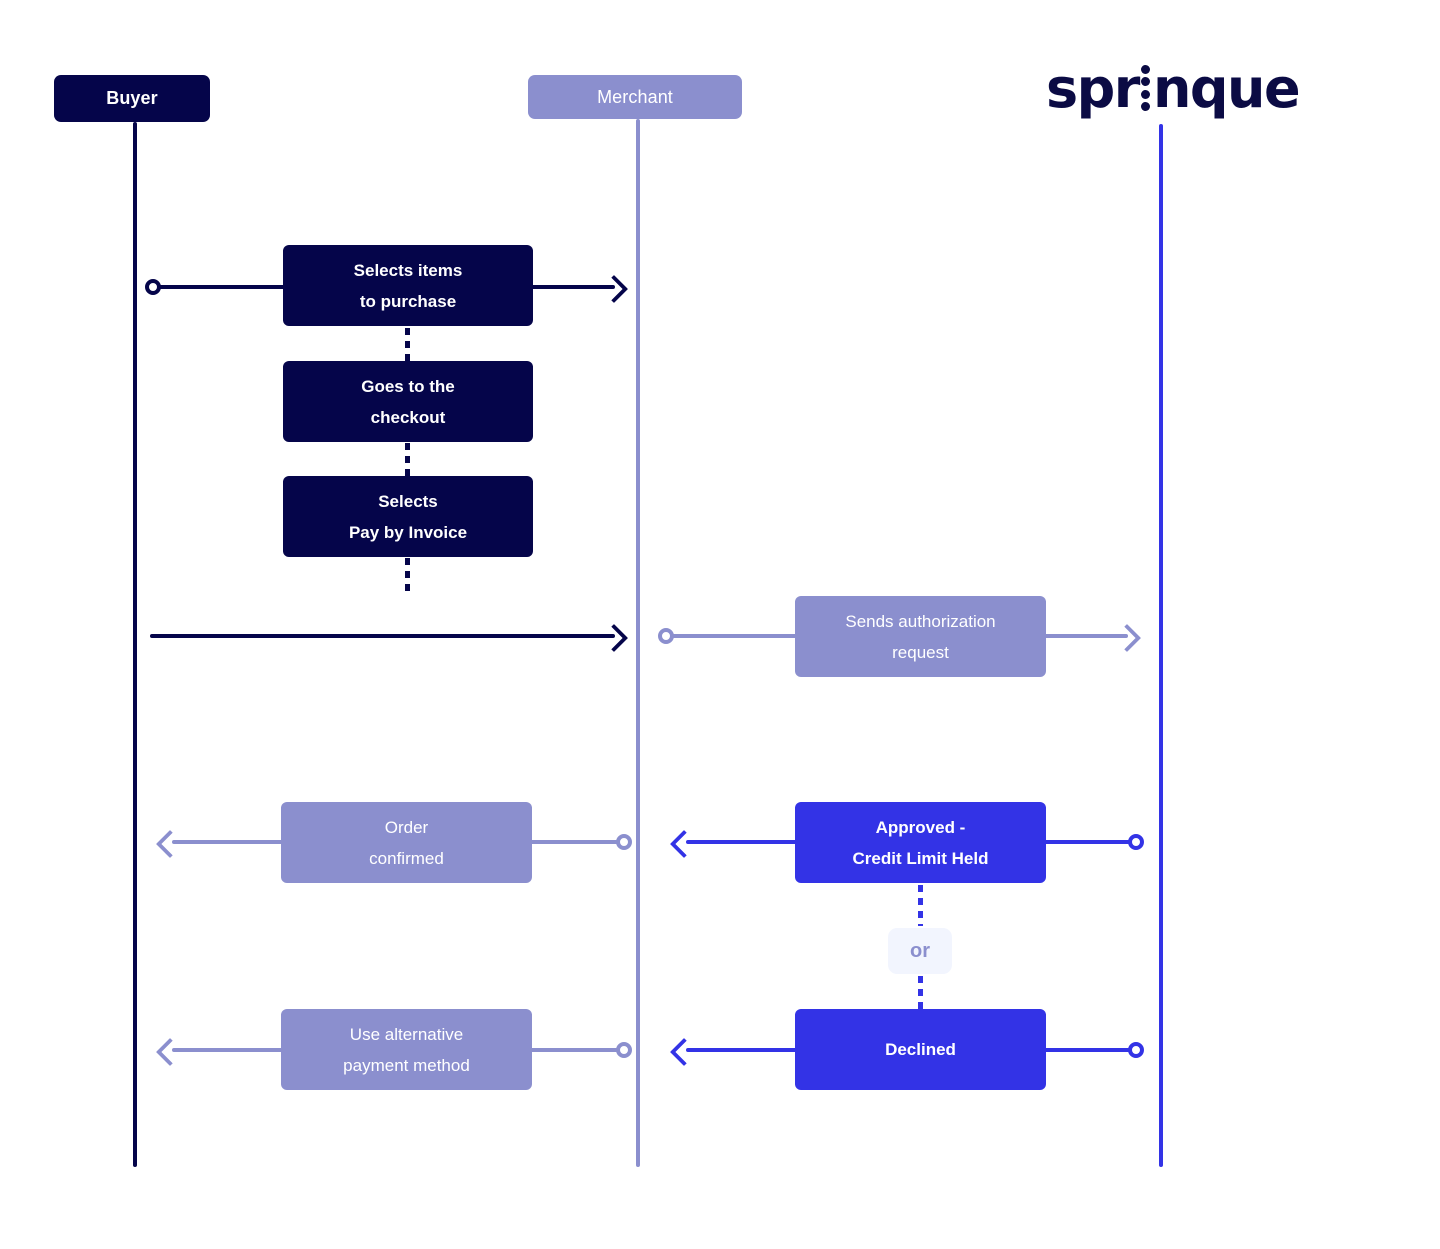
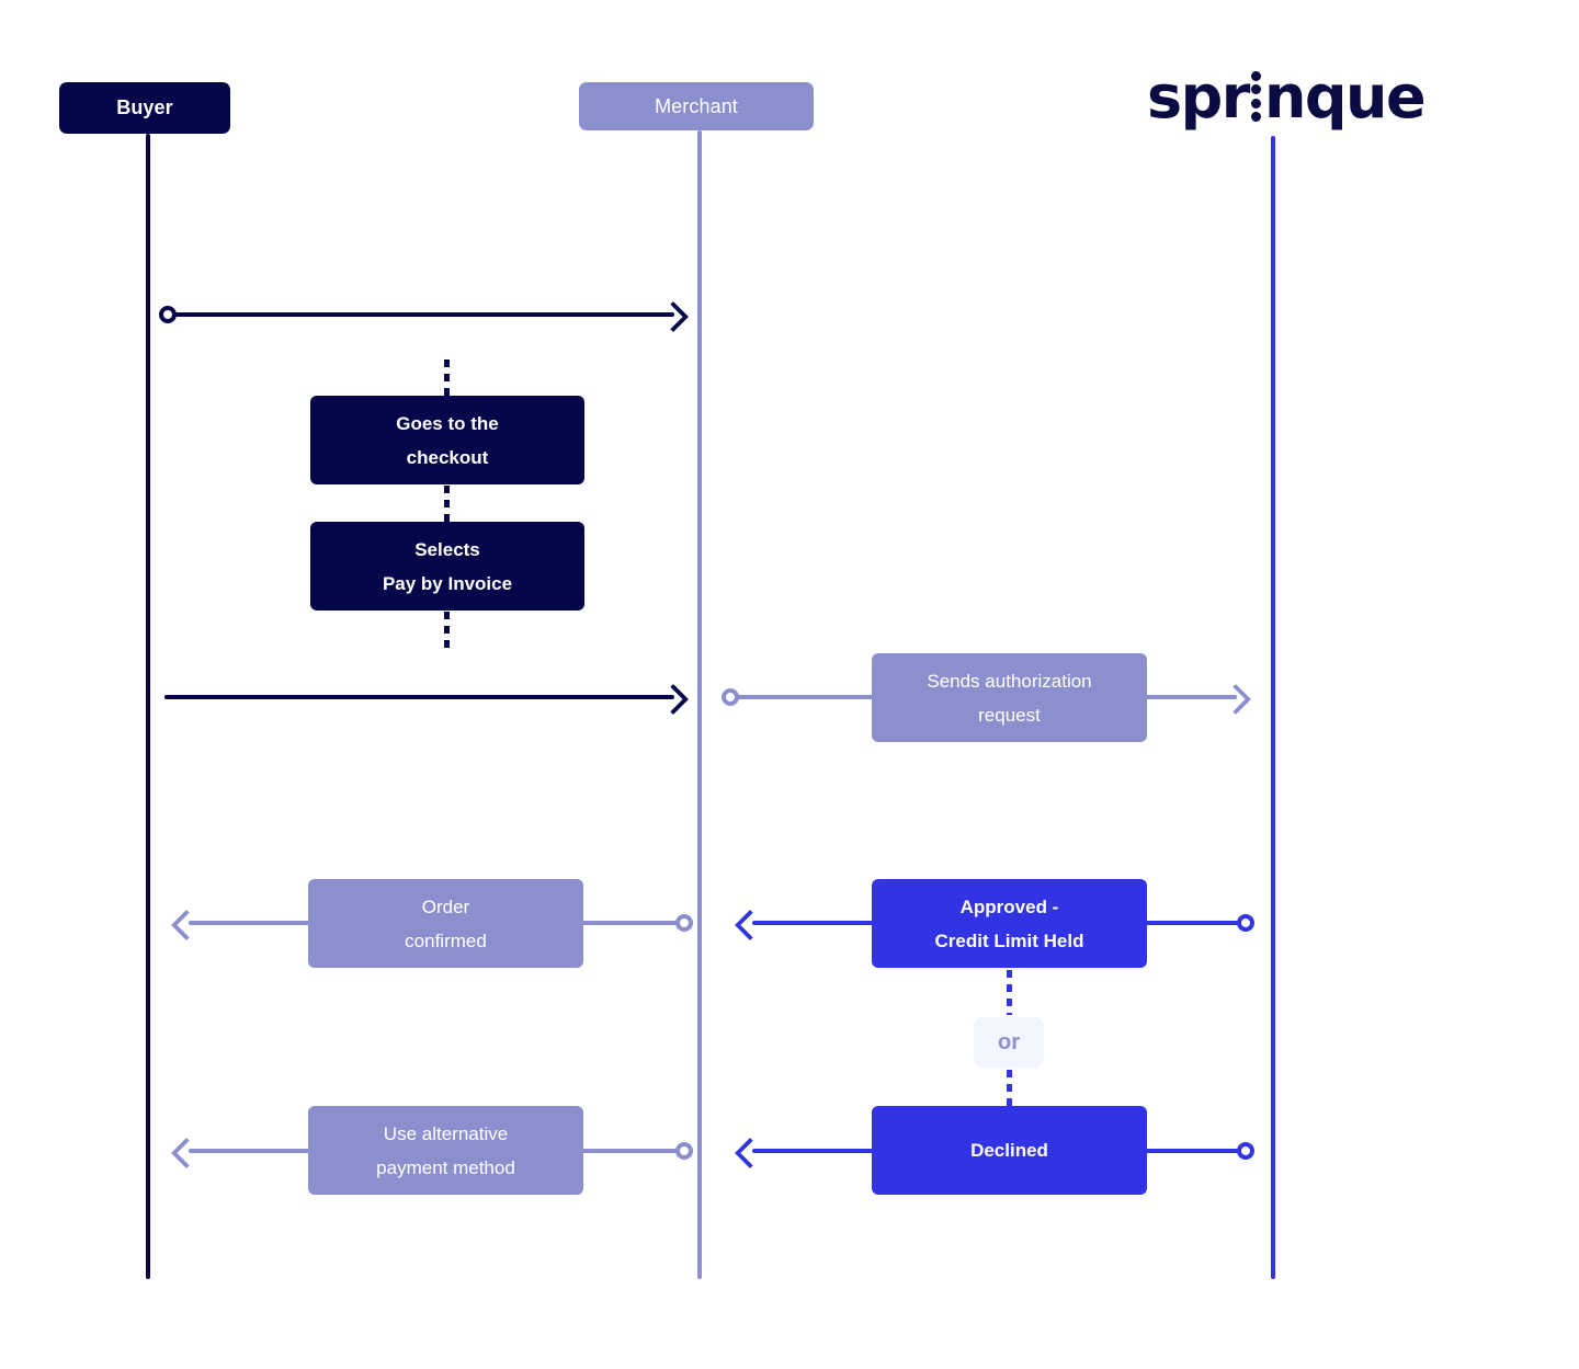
  Buyer
  Merchant
  spr
  nque
- Selects items
- to purchase
  Goes to the
  checkout
  Selects
  Pay by Invoice
  Sends authorization
  request
  Order
  confirmed
  Approved -
  Credit Limit Held
  or
  Use alternative
  payment method
  Declined
